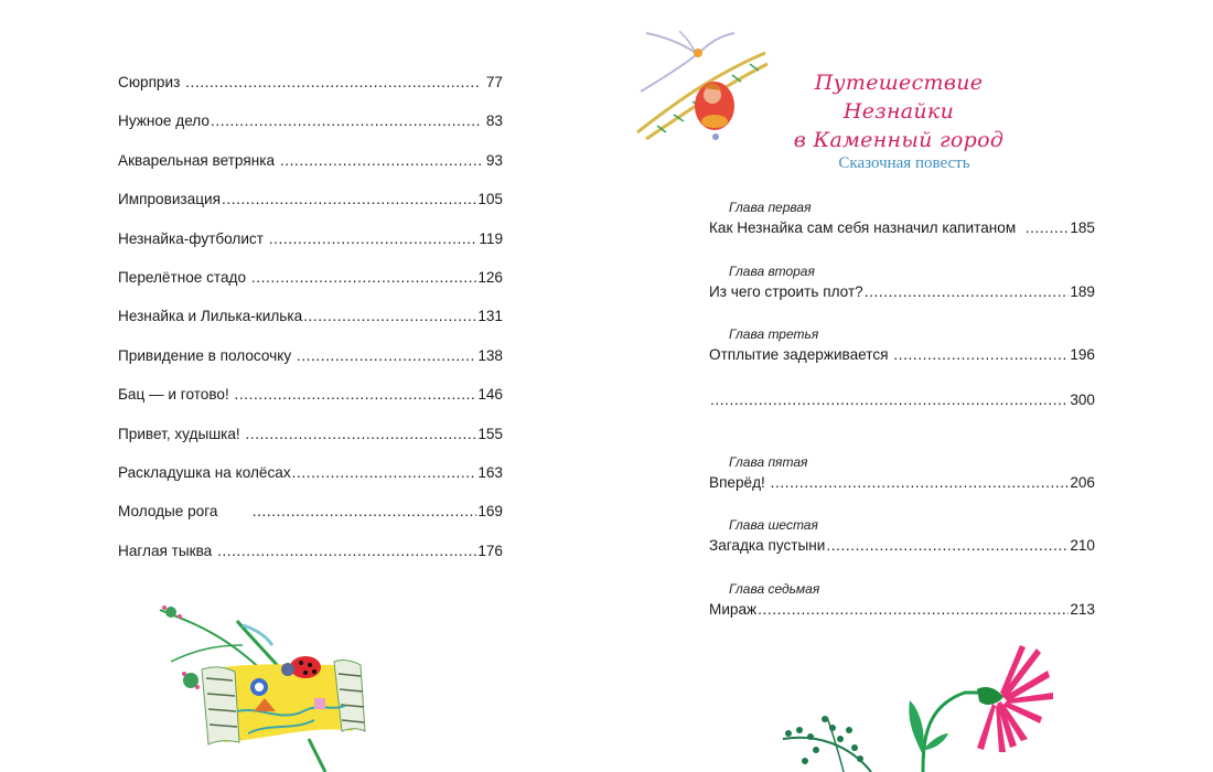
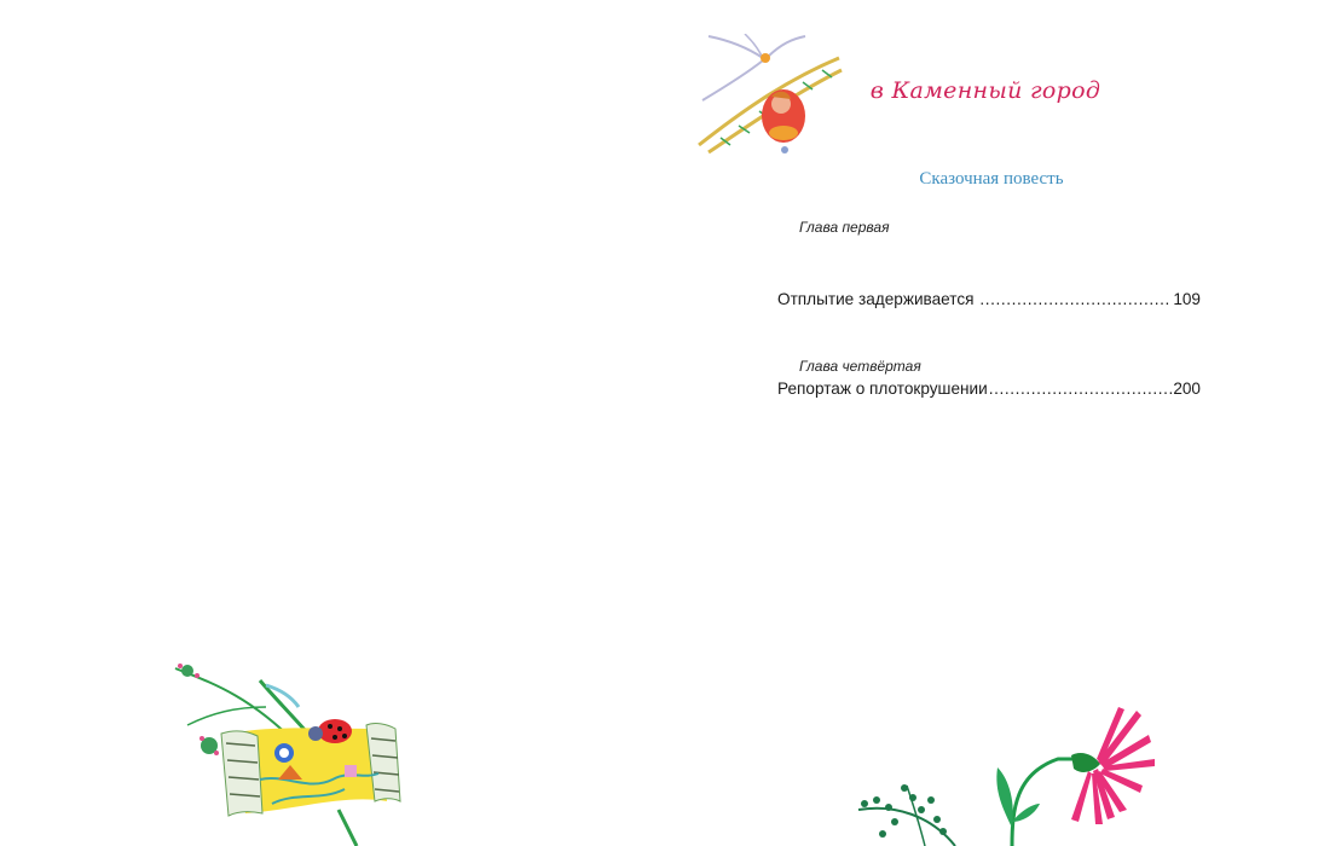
- Сюрприз
- 77
- Нужное дело
- 83
- Акварельная ветрянка
- 93
- Импровизация
- 105
- Незнайка-футболист
- 119
- Перелётное стадо
- 126
- Незнайка и Лилька-килька
- 131
- Привидение в полосочку
- 138
- Бац — и готово!
- 146
- Привет, худышка!
- 155
- Раскладушка на колёсах
- 163
- Молодые рога
- 169
- Наглая тыква
- 176
- Путешествие Незнайки
  в Каменный город
  Сказочная повесть
  Глава первая
- Как Незнайка сам себя назначил капитаном
- 185
- Глава вторая
- Из чего строить плот?
- 189
- Глава третья
  Отплытие задерживается
- 196
+ 109
+ Глава четвёртая
+ Репортаж о плотокрушении
- 300
+ 200
- Глава пятая
- Вперёд!
- 206
- Глава шестая
- Загадка пустыни
- 210
- Глава седьмая
- Мираж
- 213
